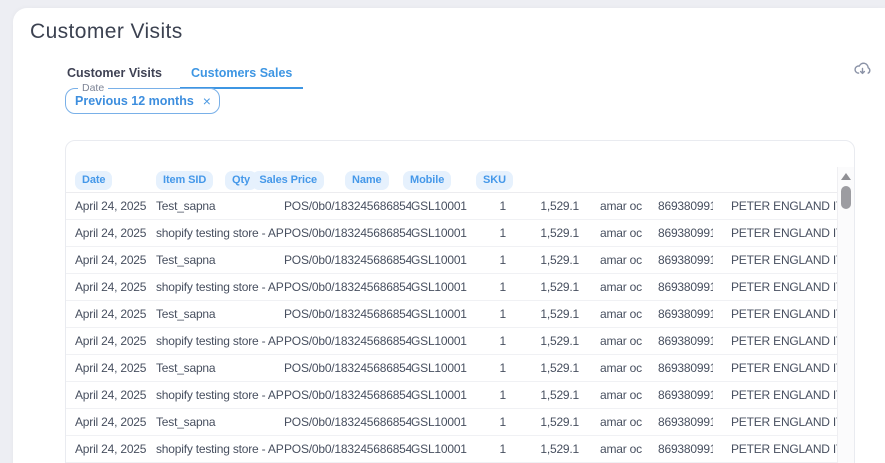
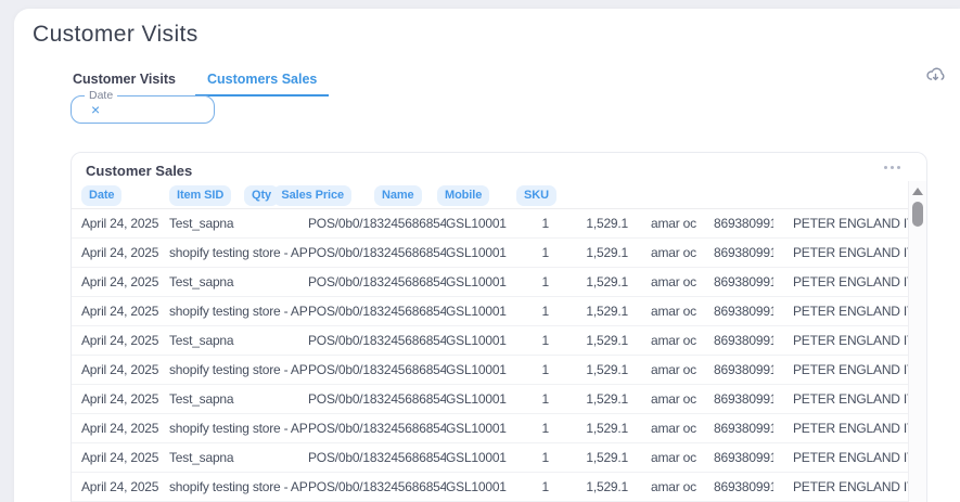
  Customer Visits
  Customer Visits
  Customers Sales
  Date
- Previous 12 months
  ×
+ Customer Sales
  Date
  Item SID
  Qty
  Sales Price
  Name
  Mobile
  SKU
  April 24, 2025
  Test_sapna
  POS/0b0/183245686854
  GSL10001
  1
  1,529.1
  amar oc
  869380991
  PETER ENGLAND I
  April 24, 2025
  shopify testing store - AP
  POS/0b0/183245686854
  GSL10001
  1
  1,529.1
  amar oc
  869380991
  PETER ENGLAND I
  April 24, 2025
  Test_sapna
  POS/0b0/183245686854
  GSL10001
  1
  1,529.1
  amar oc
  869380991
  PETER ENGLAND I
  April 24, 2025
  shopify testing store - AP
  POS/0b0/183245686854
  GSL10001
  1
  1,529.1
  amar oc
  869380991
  PETER ENGLAND I
  April 24, 2025
  Test_sapna
  POS/0b0/183245686854
  GSL10001
  1
  1,529.1
  amar oc
  869380991
  PETER ENGLAND I
  April 24, 2025
  shopify testing store - AP
  POS/0b0/183245686854
  GSL10001
  1
  1,529.1
  amar oc
  869380991
  PETER ENGLAND I
  April 24, 2025
  Test_sapna
  POS/0b0/183245686854
  GSL10001
  1
  1,529.1
  amar oc
  869380991
  PETER ENGLAND I
  April 24, 2025
  shopify testing store - AP
  POS/0b0/183245686854
  GSL10001
  1
  1,529.1
  amar oc
  869380991
  PETER ENGLAND I
  April 24, 2025
  Test_sapna
  POS/0b0/183245686854
  GSL10001
  1
  1,529.1
  amar oc
  869380991
  PETER ENGLAND I
  April 24, 2025
  shopify testing store - AP
  POS/0b0/183245686854
  GSL10001
  1
  1,529.1
  amar oc
  869380991
  PETER ENGLAND I
